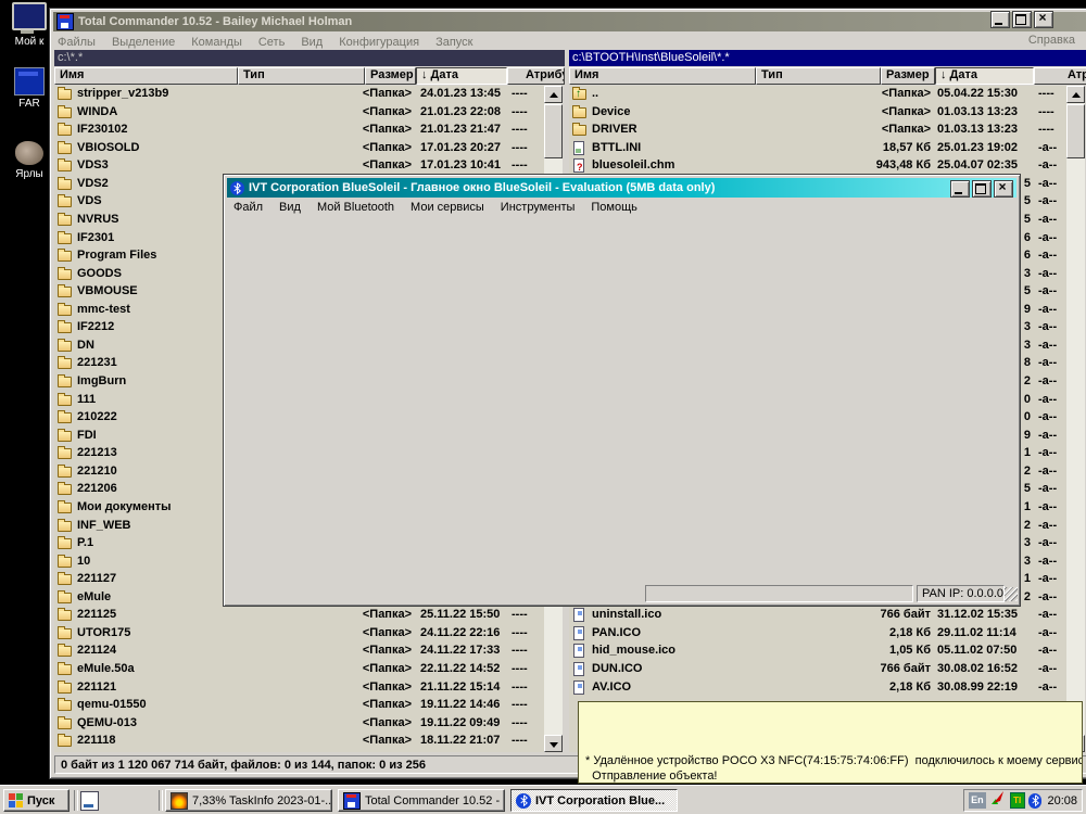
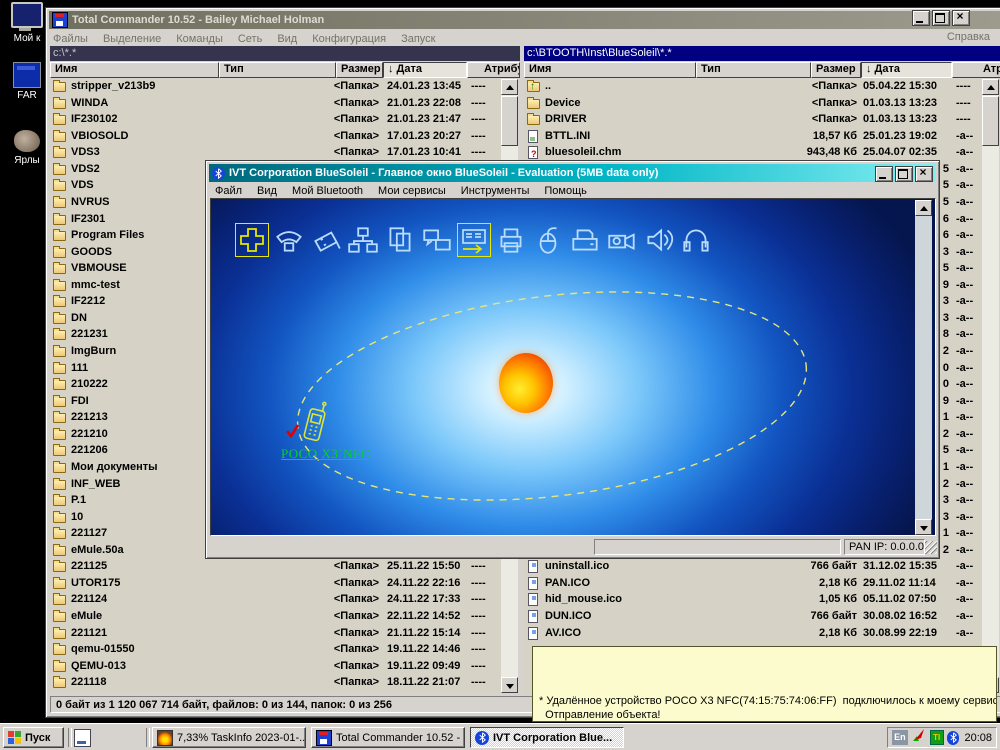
  Мой к
  FAR
  Ярлы
  Total Commander 10.52 - Bailey Michael Holman
  Файлы
  Выделение
  Команды
  Сеть
  Вид
  Конфигурация
  Запуск
  Справка
  c:\*.*
  c:\BTOOTH\Inst\BlueSoleil\*.*
  Имя
  Тип
  Размер
  ↓ Дата
  Имя
  Тип
  Размер
  ↓ Дата
  stripper_v213b9
  <Папка>
  24.01.23 13:45
  ----
  WINDA
  <Папка>
  21.01.23 22:08
  ----
  IF230102
  <Папка>
  21.01.23 21:47
  ----
  VBIOSOLD
  <Папка>
  17.01.23 20:27
  ----
  VDS3
  <Папка>
  17.01.23 10:41
  ----
  VDS2
  VDS
  NVRUS
  IF2301
  Program Files
  GOODS
  VBMOUSE
  mmc-test
  IF2212
  DN
  221231
  ImgBurn
  111
  210222
  FDI
  221213
  221210
  221206
  Мои документы
  INF_WEB
  P.1
  10
  221127
- eMule
+ eMule.50a
  221125
  <Папка>
  25.11.22 15:50
  ----
  UTOR175
  <Папка>
  24.11.22 22:16
  ----
  221124
  <Папка>
  24.11.22 17:33
  ----
- eMule.50a
+ eMule
  <Папка>
  22.11.22 14:52
  ----
  221121
  <Папка>
  21.11.22 15:14
  ----
  qemu-01550
  <Папка>
  19.11.22 14:46
  ----
  QEMU-013
  <Папка>
  19.11.22 09:49
  ----
  221118
  <Папка>
  18.11.22 21:07
  ----
  ..
  <Папка>
  05.04.22 15:30
  ----
  Device
  <Папка>
  01.03.13 13:23
  ----
  DRIVER
  <Папка>
  01.03.13 13:23
  ----
  BTTL.INI
  18,57 Кб
  25.01.23 19:02
  -a--
  bluesoleil.chm
  943,48 Кб
  25.04.07 02:35
  -a--
  5
  -a--
  5
  -a--
  5
  -a--
  6
  -a--
  6
  -a--
  3
  -a--
  5
  -a--
  9
  -a--
  3
  -a--
  3
  -a--
  8
  -a--
  2
  -a--
  0
  -a--
  0
  -a--
  9
  -a--
  1
  -a--
  2
  -a--
  5
  -a--
  1
  -a--
  2
  -a--
  3
  -a--
  3
  -a--
  1
  -a--
  2
  -a--
  uninstall.ico
  766 байт
  31.12.02 15:35
  -a--
  PAN.ICO
  2,18 Кб
  29.11.02 11:14
  -a--
  hid_mouse.ico
  1,05 Кб
  05.11.02 07:50
  -a--
  DUN.ICO
  766 байт
  30.08.02 16:52
  -a--
  AV.ICO
  2,18 Кб
  30.08.99 22:19
  -a--
  0 байт из 1 120 067 714 байт, файлов: 0 из 144, папок: 0 из 256
  IVT Corporation BlueSoleil - Главное окно BlueSoleil - Evaluation (5MB data only)
  Файл
  Вид
  Мой Bluetooth
  Мои сервисы
  Инструменты
  Помощь
+ POCO X3`NFC
  PAN IP: 0.0.0.0
  * Удалённое устройство POCO X3 NFC(74:15:75:74:06:FF) подключилось к моему сервис
  Отправление объекта!
  Пуск
  7,33% TaskInfo 2023-01-..
  Total Commander 10.52 -
  IVT Corporation Blue...
  En
  TI
  20:08
